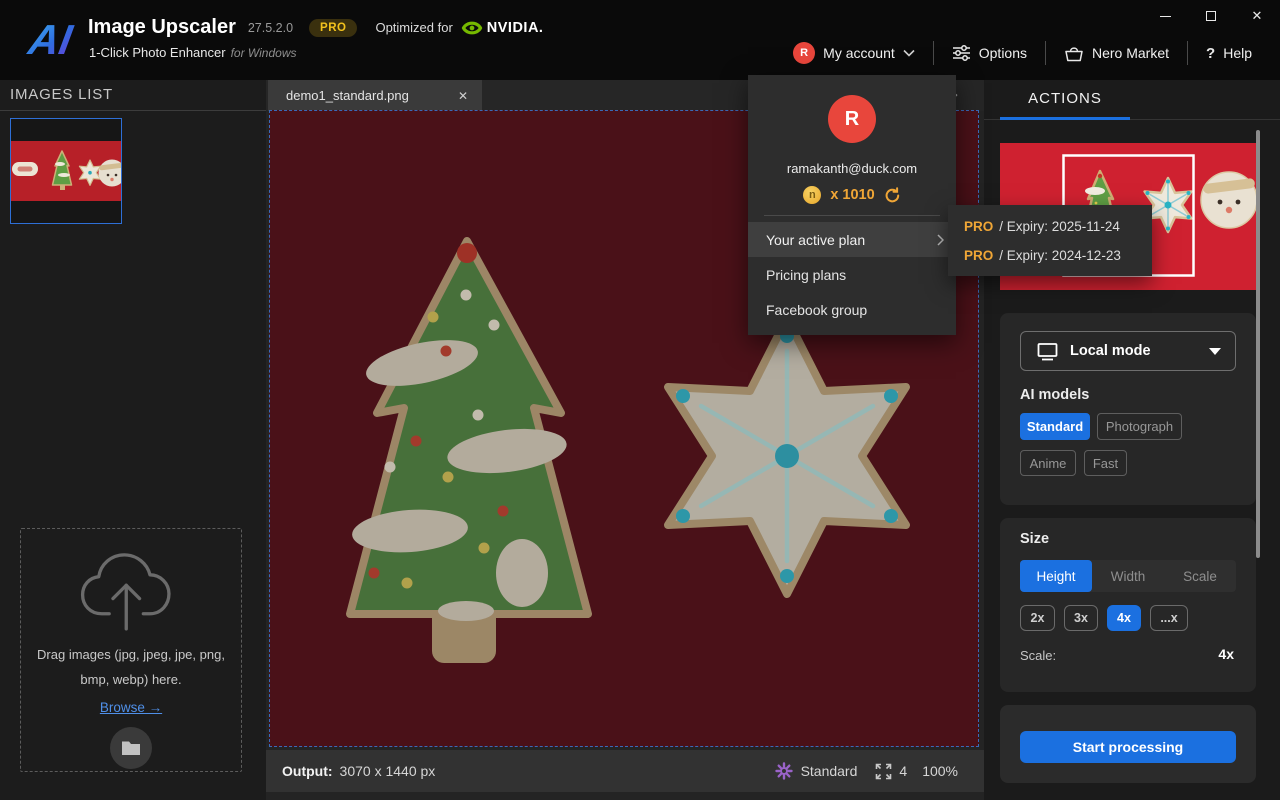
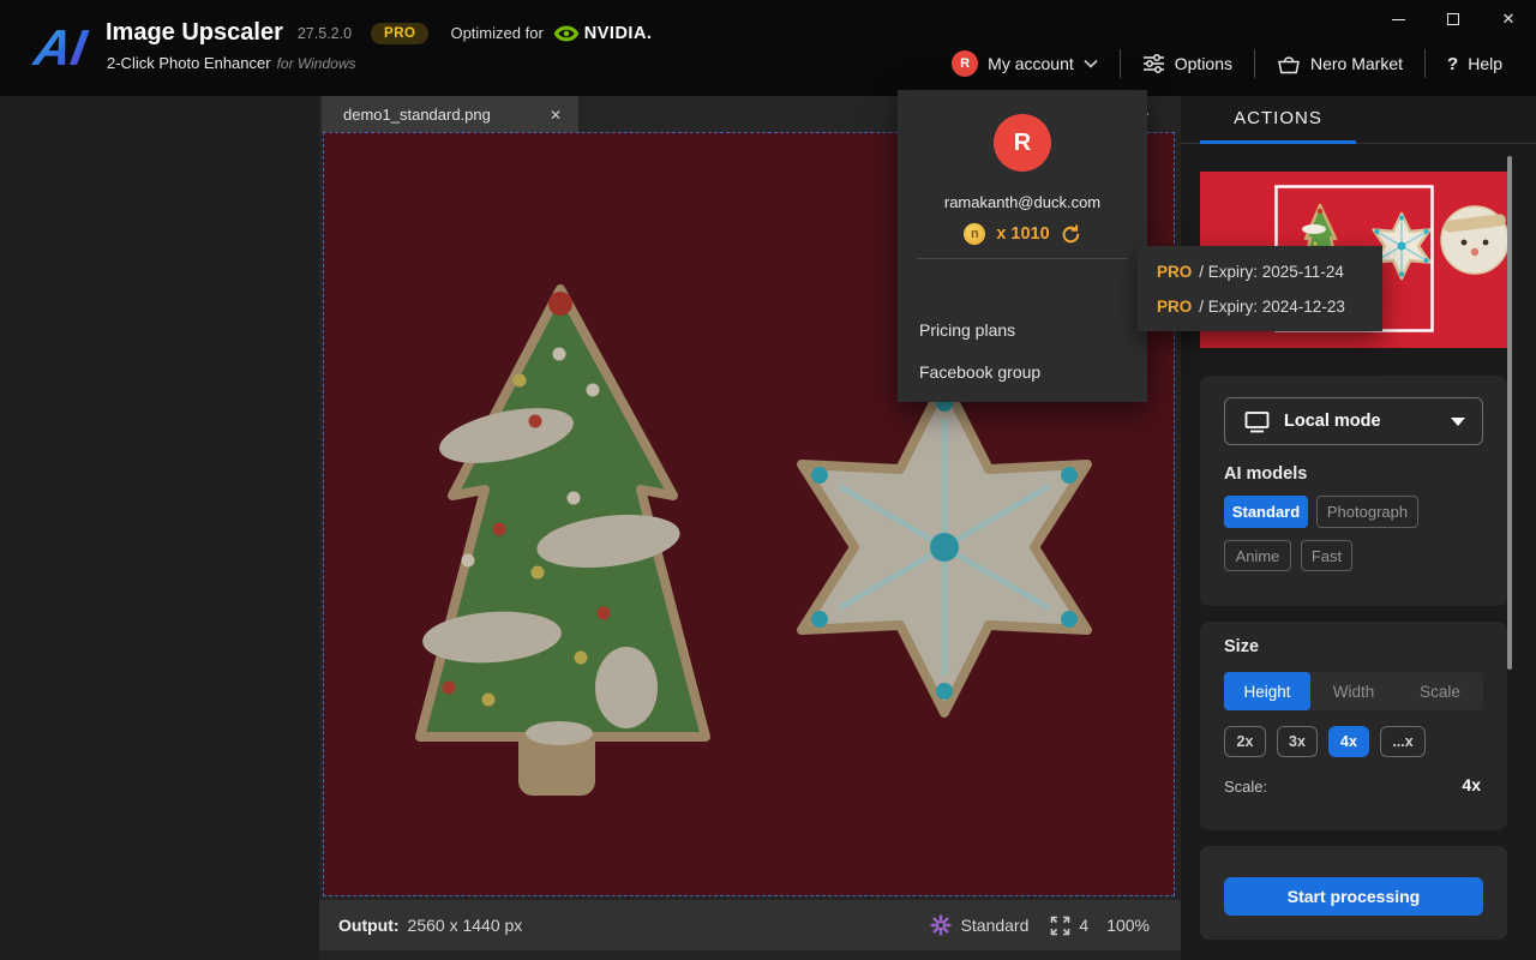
  Image Upscaler
  27.5.2.0
  PRO
  Optimized for
  NVIDIA.
- 1-Click Photo Enhancer for Windows
+ 2-Click Photo Enhancer for Windows
  R
  My account
  Options
  Nero Market
  ?
  Help
  ✕
- IMAGES LIST
- Drag images (jpg, jpeg, jpe, png,
- bmp, webp) here.
- Browse →
  demo1_standard.png
  ✕
  Output:
- 3070 x 1440 px
+ 2560 x 1440 px
  Standard
  4
  100%
  ACTIONS
  Local mode
  AI models
  Standard
  Photograph
  Anime
  Fast
  Size
  Height
  Width
  Scale
  2x
  3x
  4x
  ...x
  Scale:
  4x
  Start processing
  R
  ramakanth@duck.com
  n
  x 1010
- Your active plan
  Pricing plans
  Facebook group
  PRO
  / Expiry: 2025-11-24
  PRO
  / Expiry: 2024-12-23
